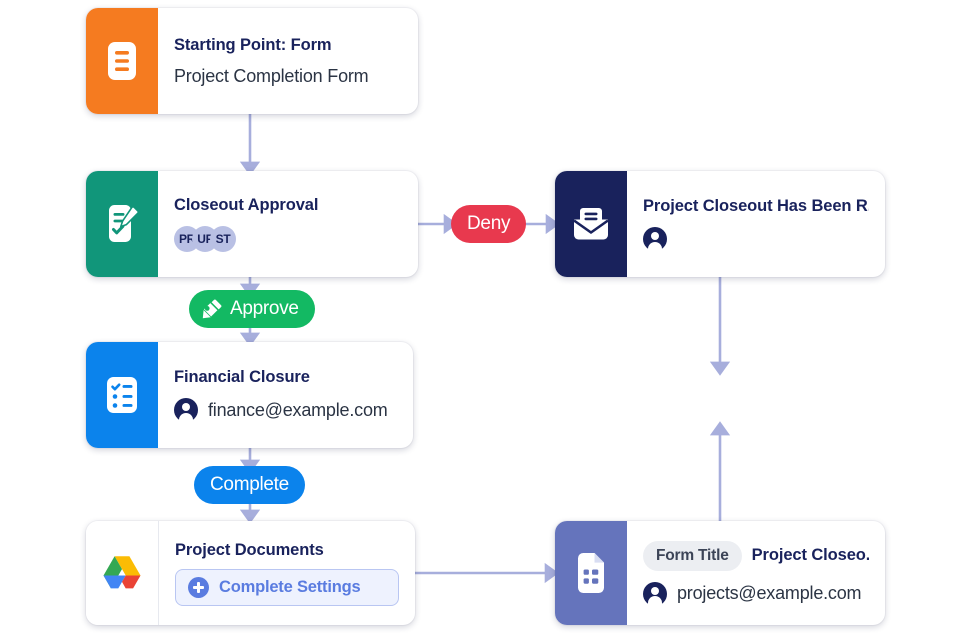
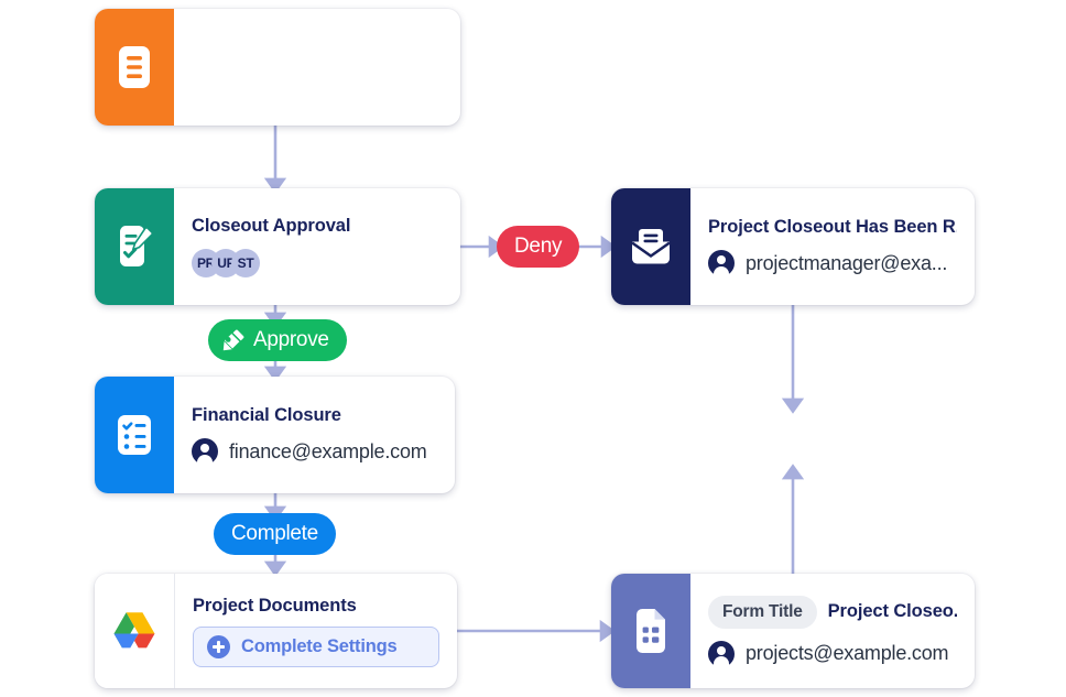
- Starting Point: Form
- Project Completion Form
  Closeout Approval
  PR
  ST
  Project Closeout Has Been R
+ projectmanager@exa...
  Financial Closure
  finance@example.com
  Project Documents
  Complete Settings
  Form Title
  Project Closeo.
  projects@example.com
  Deny
  Approve
  Complete
